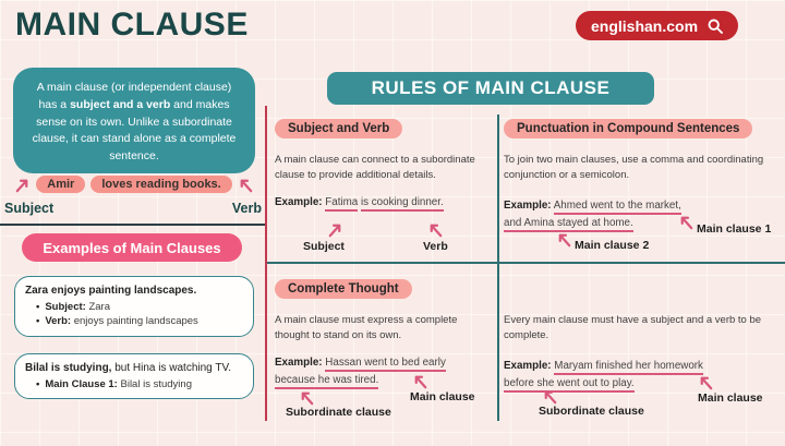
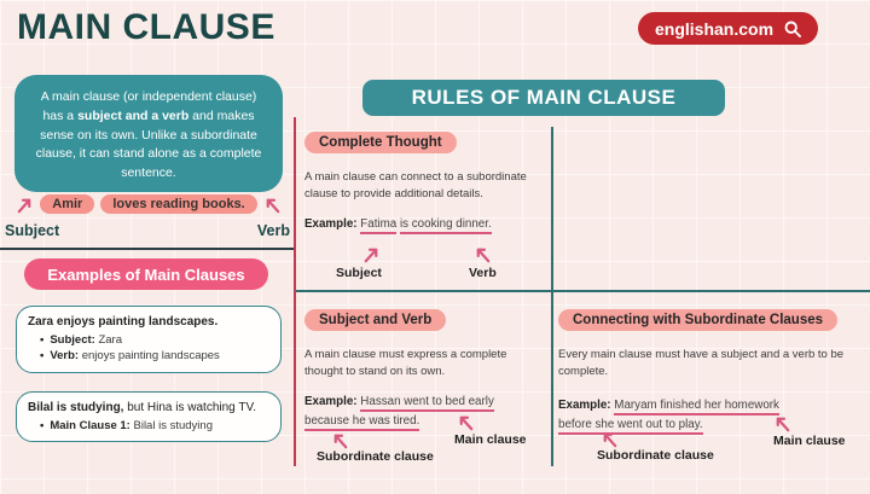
  MAIN CLAUSE
  englishan.com
  A main clause (or independent clause) has a subject and a verb and makes sense on its own. Unlike a subordinate clause, it can stand alone as a complete sentence.
  Amir
  loves reading books.
  Subject
  Verb
  Examples of Main Clauses
  Zara enjoys painting landscapes.
  Subject: Zara
  Verb: enjoys painting landscapes
  Bilal is studying, but Hina is watching TV.
  Main Clause 1: Bilal is studying
  RULES OF MAIN CLAUSE
- Subject and Verb
+ Complete Thought
  A main clause can connect to a subordinate clause to provide additional details.
  Example: Fatima is cooking dinner.
  Subject
  Verb
- Punctuation in Compound Sentences
- To join two main clauses, use a comma and coordinating conjunction or a semicolon.
- Example: Ahmed went to the market,
- and Amina stayed at home.
- Main clause 1
- Main clause 2
- Complete Thought
+ Subject and Verb
  A main clause must express a complete thought to stand on its own.
  Example: Hassan went to bed early
  because he was tired.
  Main clause
  Subordinate clause
+ Connecting with Subordinate Clauses
  Every main clause must have a subject and a verb to be complete.
  Example: Maryam finished her homework
  before she went out to play.
  Main clause
  Subordinate clause
